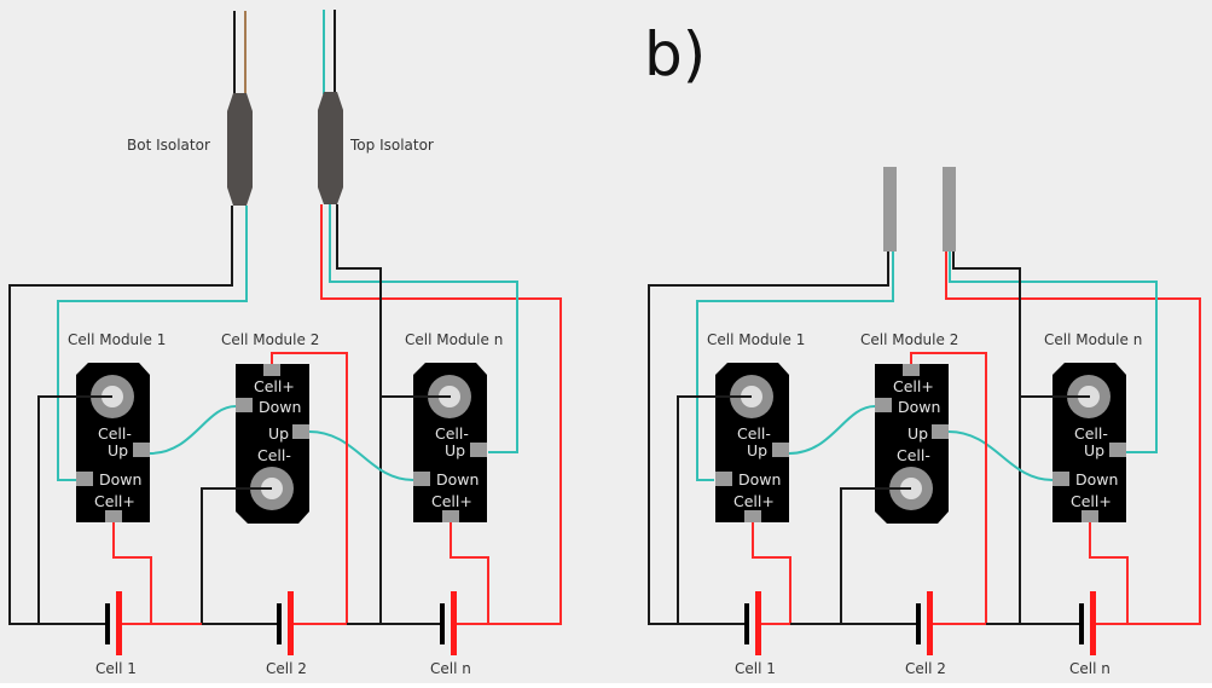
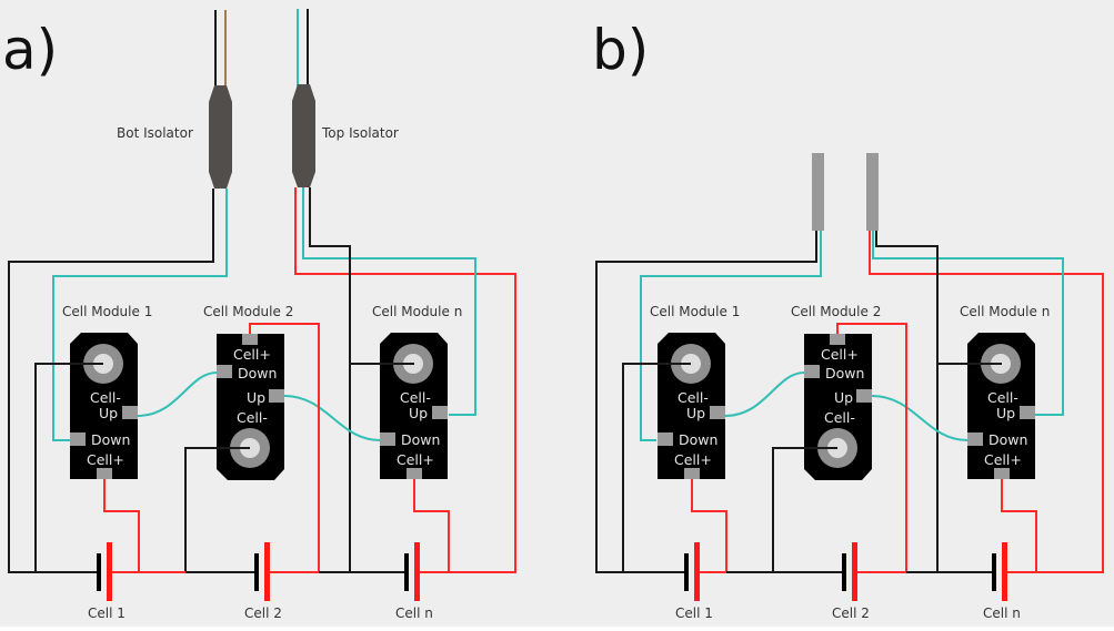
+ a)
  Bot Isolator
  Top Isolator
  Cell Module 1
  Cell Module 2
  Cell Module n
  Cell-
  Up
  Down
  Cell+
  Cell+
  Down
  Up
  Cell-
  Cell-
  Up
  Down
  Cell+
  Cell 1
  Cell 2
  Cell n
  b)
  Cell Module 1
  Cell Module 2
  Cell Module n
  Cell-
  Up
  Down
  Cell+
  Cell+
  Down
  Up
  Cell-
  Cell-
  Up
  Down
  Cell+
  Cell 1
  Cell 2
  Cell n
